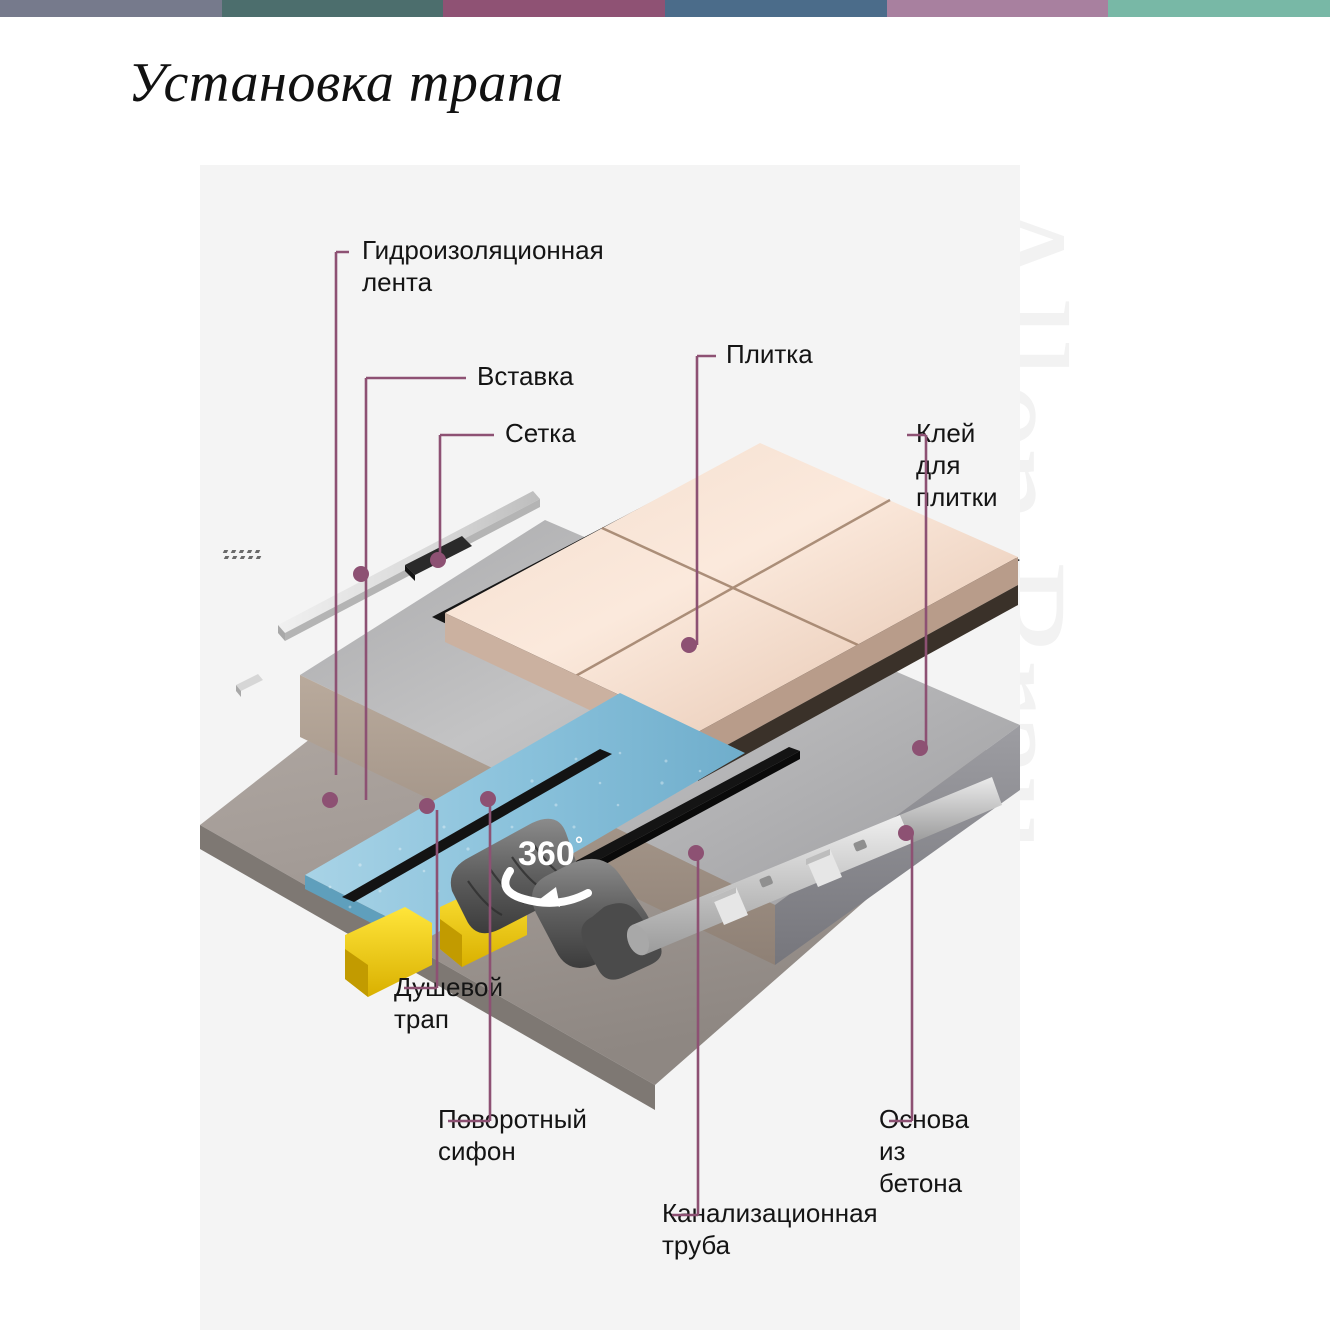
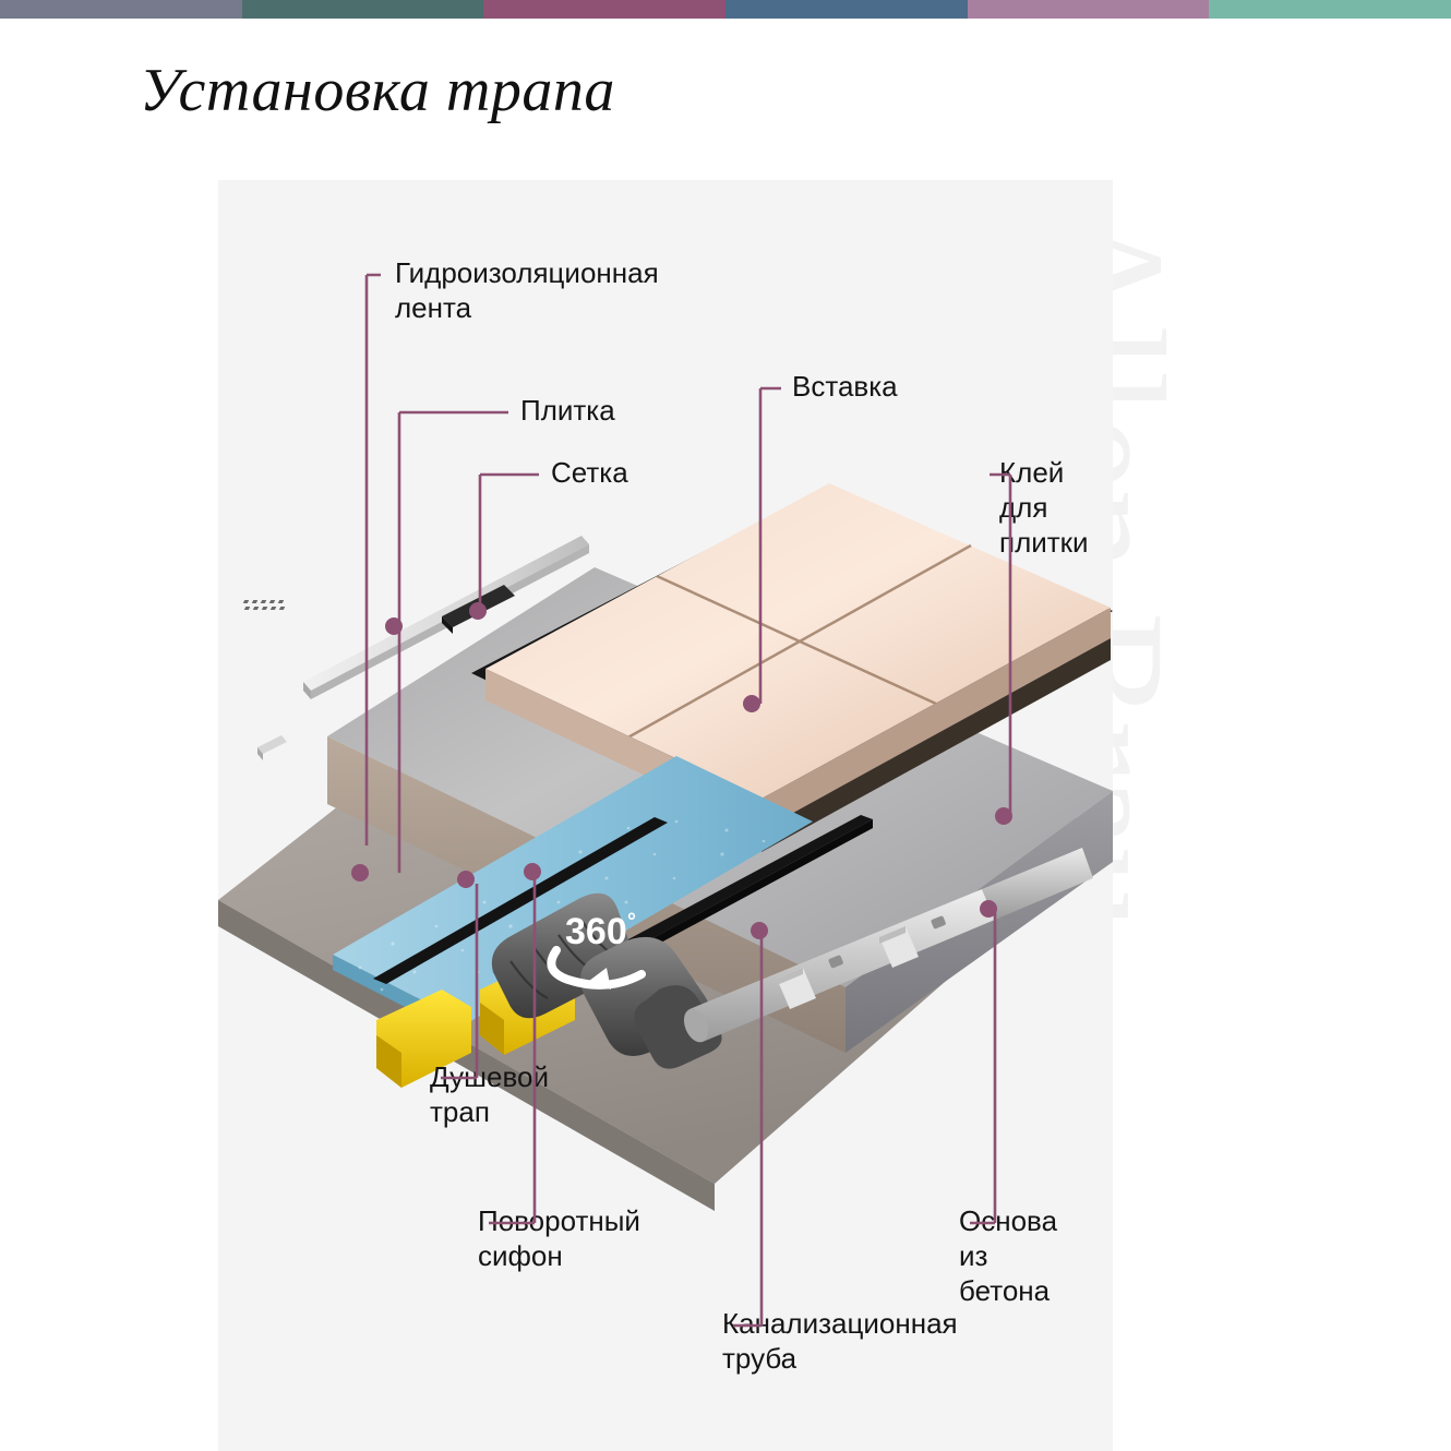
  Установка трапа
  360
  °
  Гидроизоляционная
  лента
- Вставка
+ Плитка
  Сетка
- Плитка
+ Вставка
